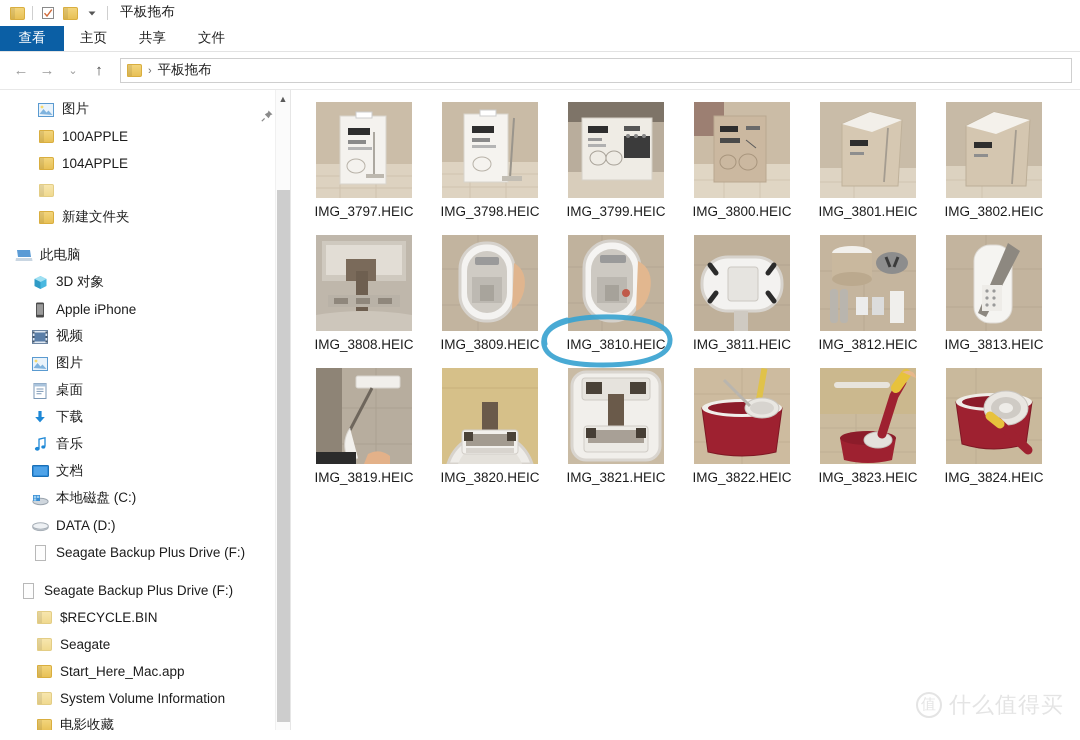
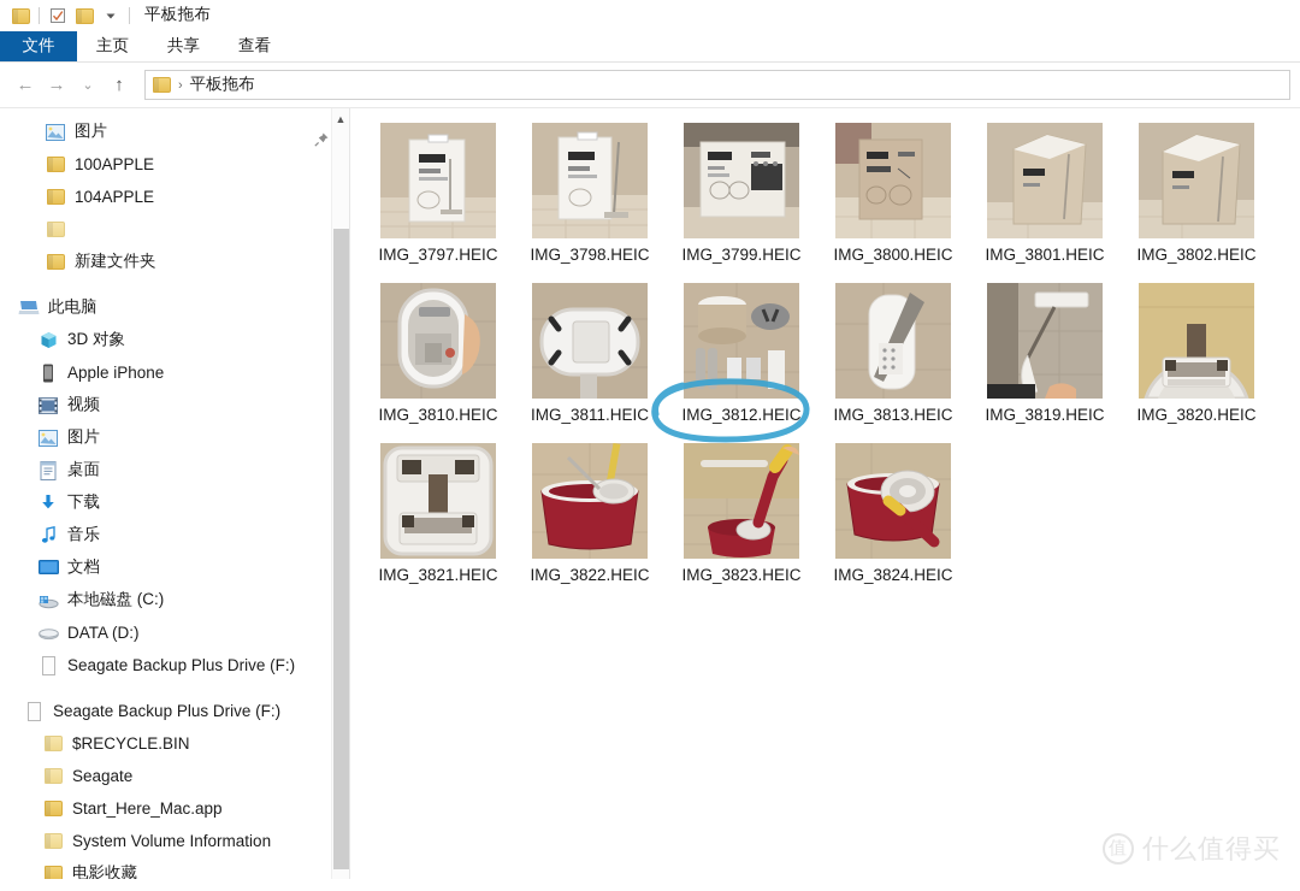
  平板拖布
- 查看
+ 文件
  主页
  共享
- 文件
+ 查看
  ←
  →
  ⌄
  ↑
  ›
  平板拖布
  图片
  100APPLE
  104APPLE
  新建文件夹
  此电脑
  3D 对象
  Apple iPhone
  视频
  图片
  桌面
  下载
  音乐
  文档
  本地磁盘 (C:)
  DATA (D:)
  Seagate Backup Plus Drive (F:)
  Seagate Backup Plus Drive (F:)
  $RECYCLE.BIN
  Seagate
  Start_Here_Mac.app
  System Volume Information
  电影收藏
  ▲
  IMG_3797.HEIC
  IMG_3798.HEIC
  IMG_3799.HEIC
  IMG_3800.HEIC
  IMG_3801.HEIC
  IMG_3802.HEIC
- IMG_3808.HEIC
- IMG_3809.HEIC
  IMG_3810.HEIC
  IMG_3811.HEIC
  IMG_3812.HEIC
  IMG_3813.HEIC
  IMG_3819.HEIC
  IMG_3820.HEIC
  IMG_3821.HEIC
  IMG_3822.HEIC
  IMG_3823.HEIC
  IMG_3824.HEIC
  值
  什么值得买
